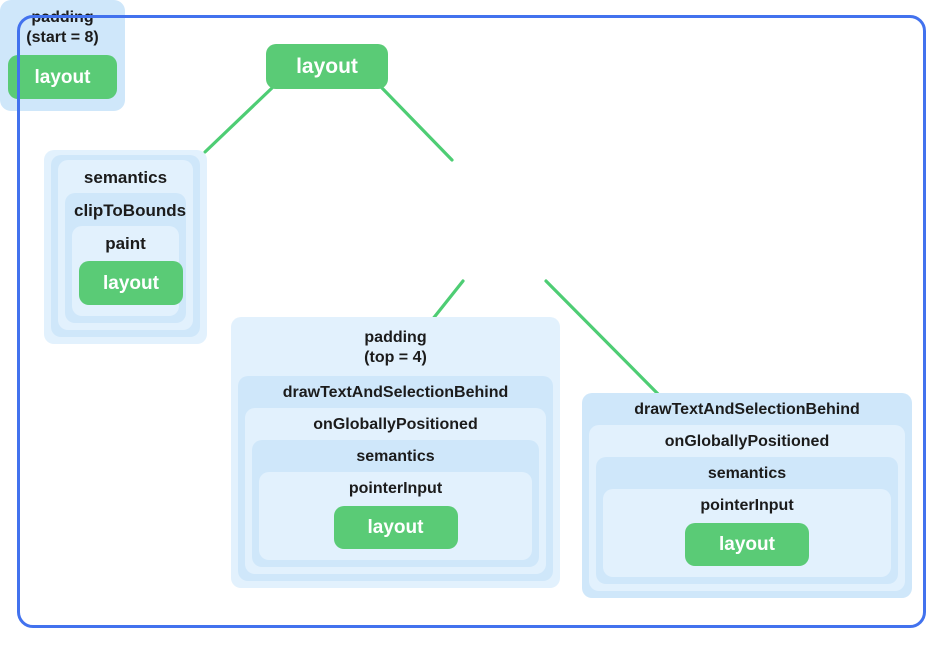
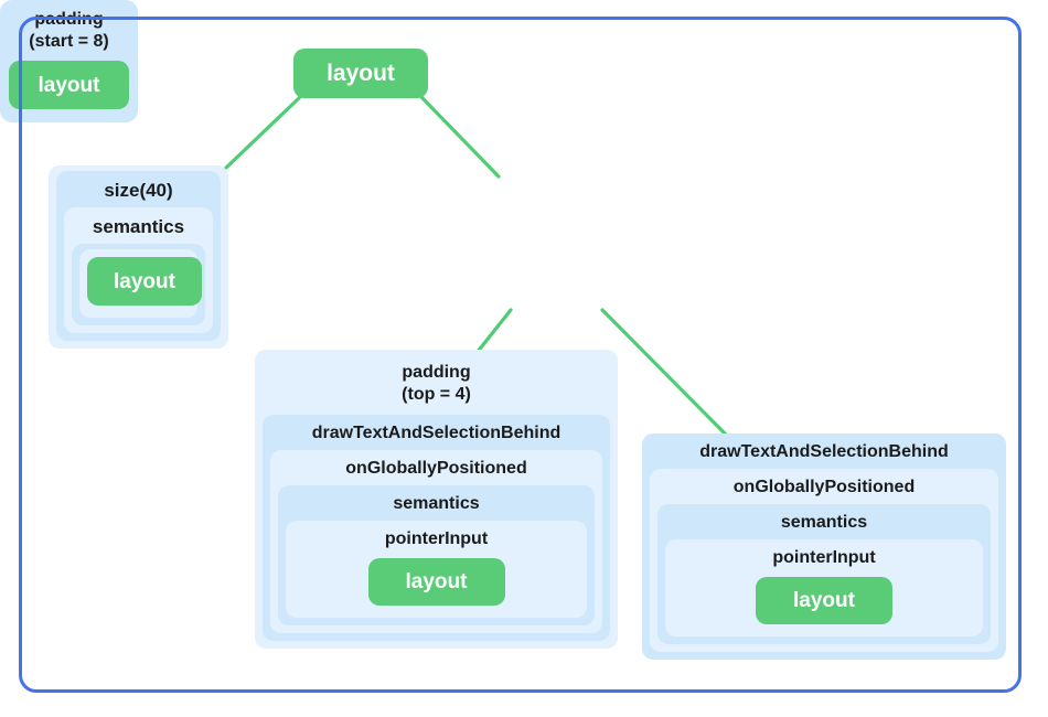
  layout
+ size(40)
  semantics
- clipToBounds
- paint
  layout
  padding
  (start = 8)
  layout
  padding
  (top = 4)
  drawTextAndSelectionBehind
  onGloballyPositioned
  semantics
  pointerInput
  layout
  drawTextAndSelectionBehind
  onGloballyPositioned
  semantics
  pointerInput
  layout
